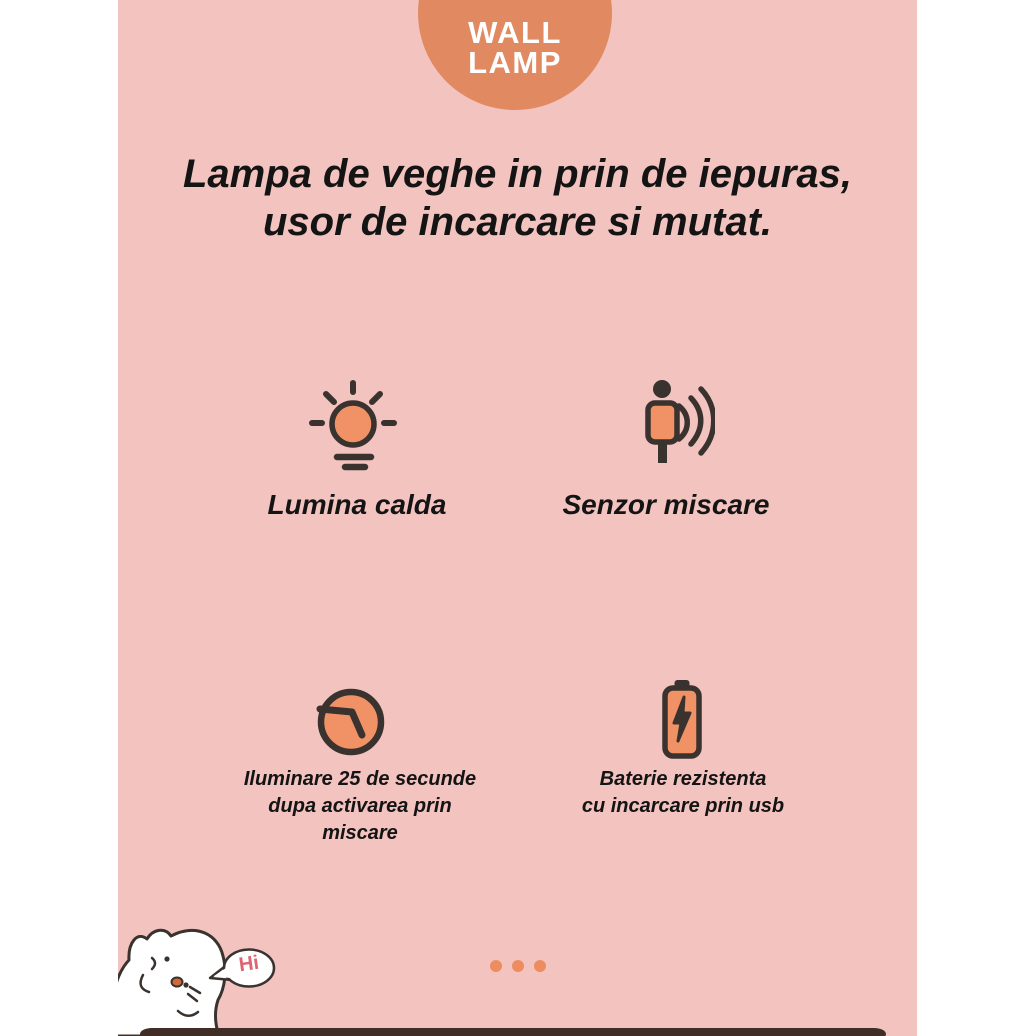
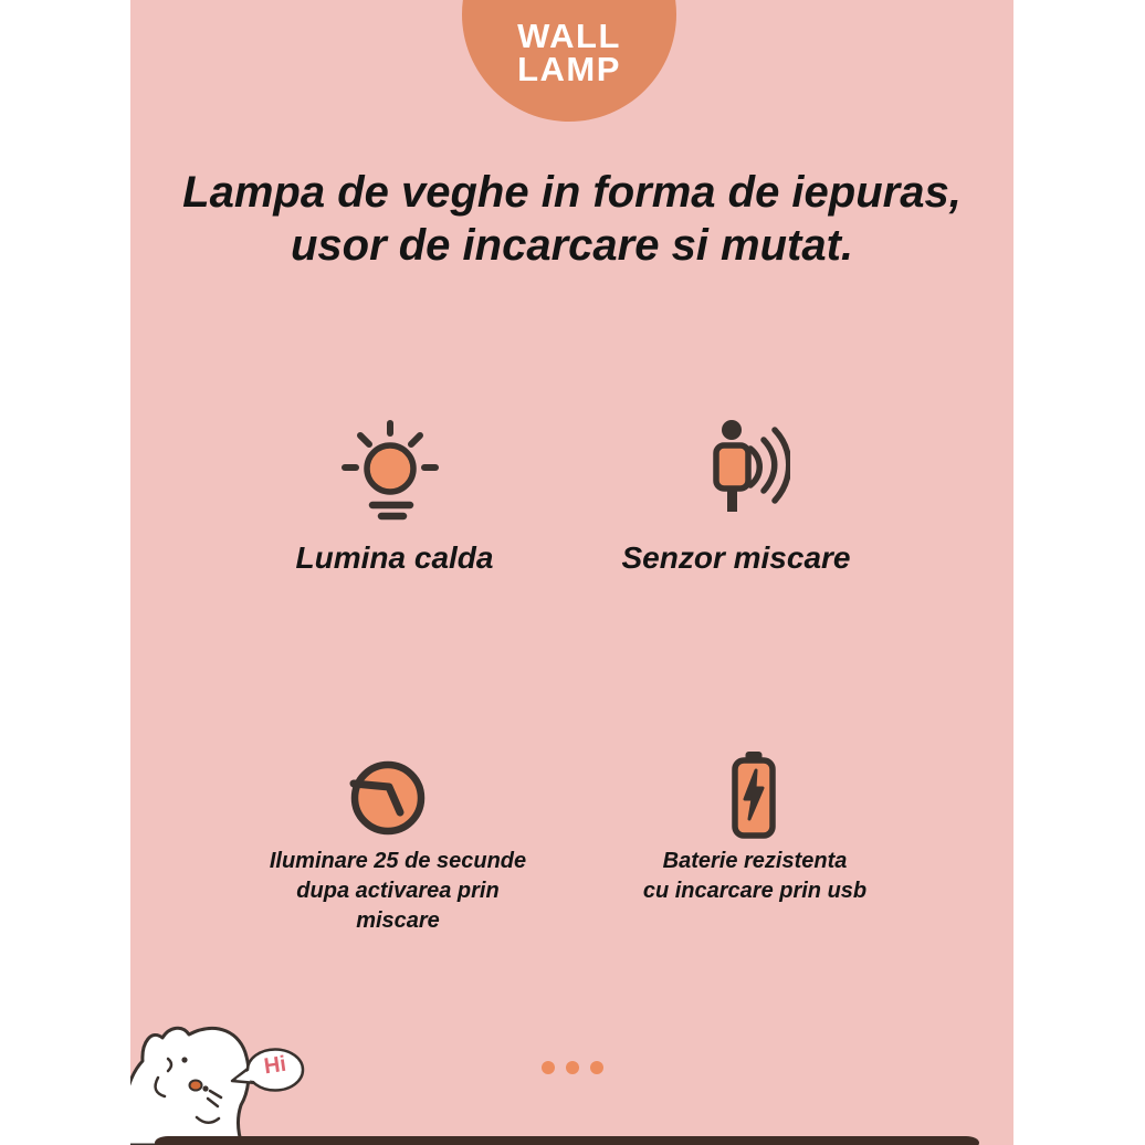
  WALL
  LAMP
- Lampa de veghe in prin de iepuras,
+ Lampa de veghe in forma de iepuras,
  usor de incarcare si mutat.
  Lumina calda
  Senzor miscare
  Iluminare 25 de secunde
  dupa activarea prin miscare
  Baterie rezistenta
  cu incarcare prin usb
